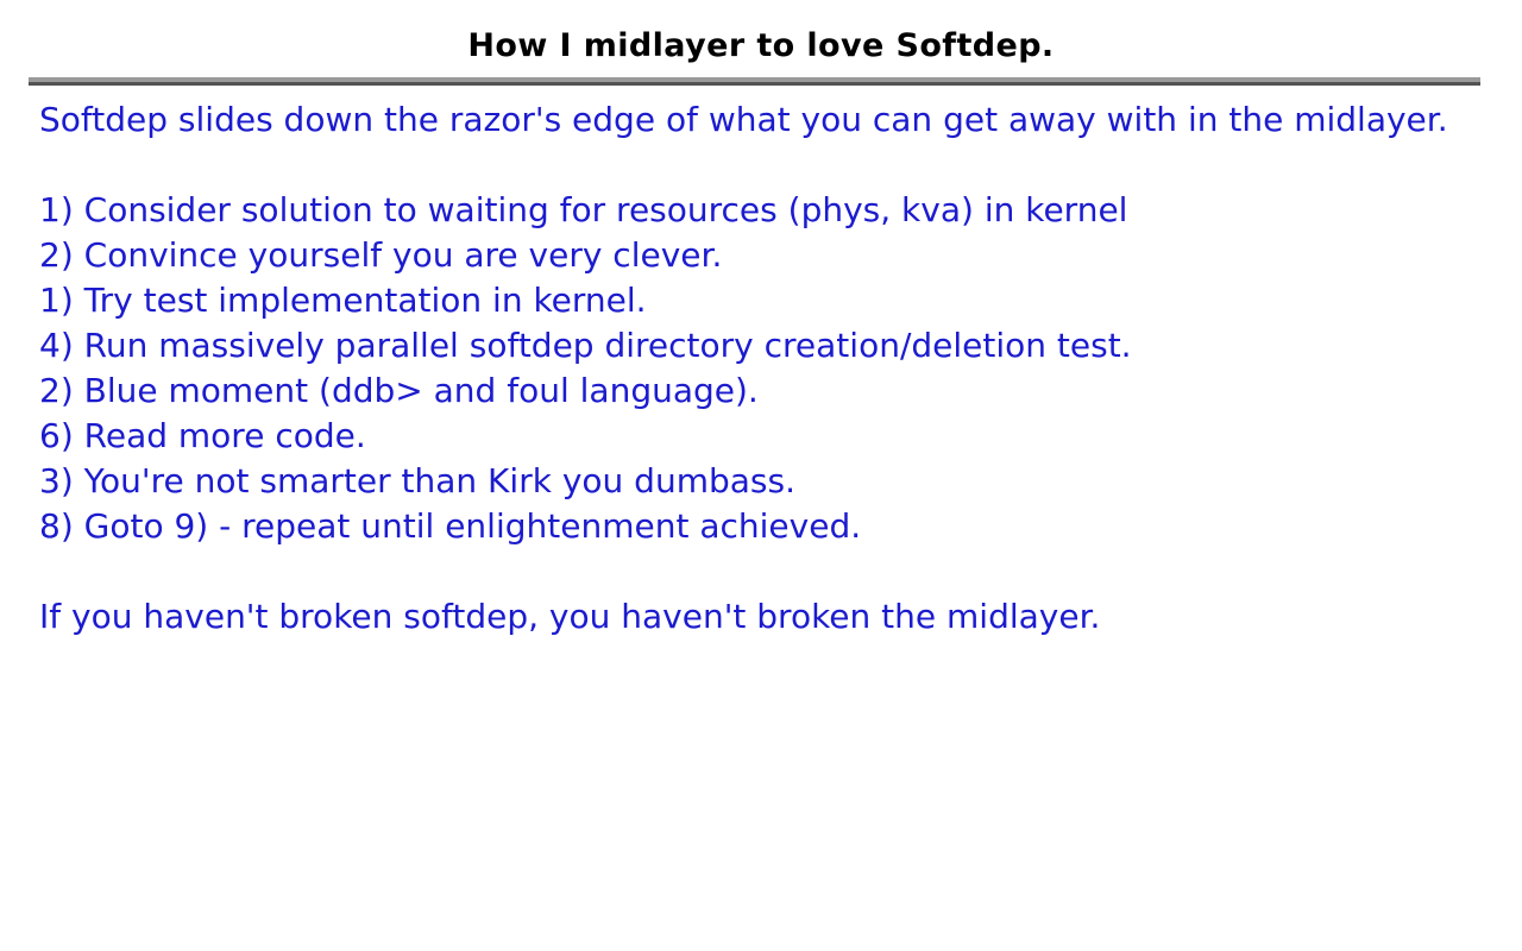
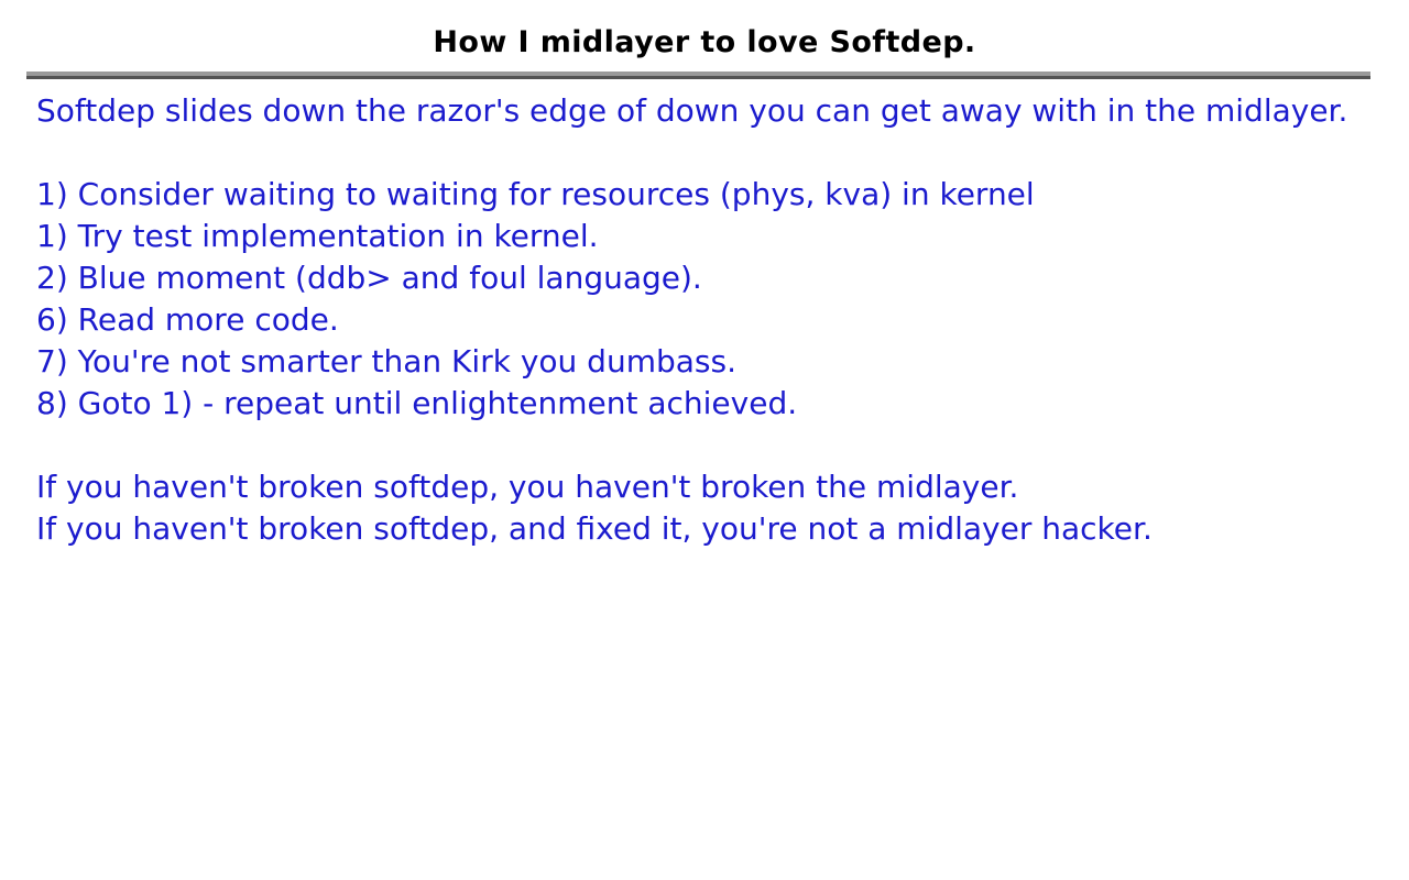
  How I midlayer to love Softdep.
- Softdep slides down the razor's edge of what you can get away with in the midlayer.
+ Softdep slides down the razor's edge of down you can get away with in the midlayer.
- 1) Consider solution to waiting for resources (phys, kva) in kernel
+ 1) Consider waiting to waiting for resources (phys, kva) in kernel
- 2) Convince yourself you are very clever.
  1) Try test implementation in kernel.
- 4) Run massively parallel softdep directory creation/deletion test.
  2) Blue moment (ddb> and foul language).
  6) Read more code.
- 3) You're not smarter than Kirk you dumbass.
+ 7) You're not smarter than Kirk you dumbass.
- 8) Goto 9) - repeat until enlightenment achieved.
+ 8) Goto 1) - repeat until enlightenment achieved.
  If you haven't broken softdep, you haven't broken the midlayer.
+ If you haven't broken softdep, and fixed it, you're not a midlayer hacker.
